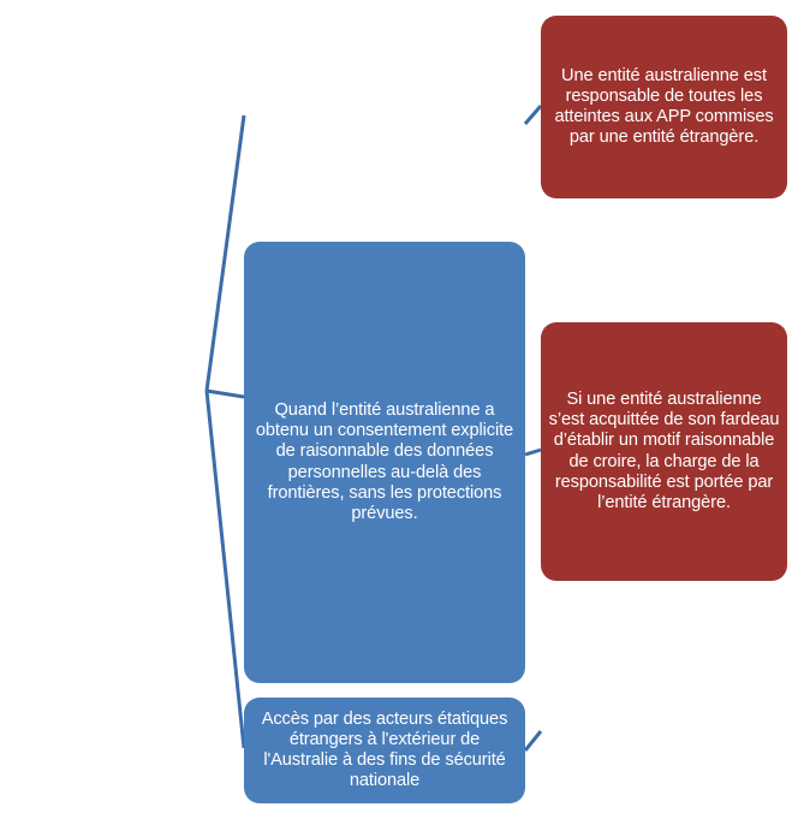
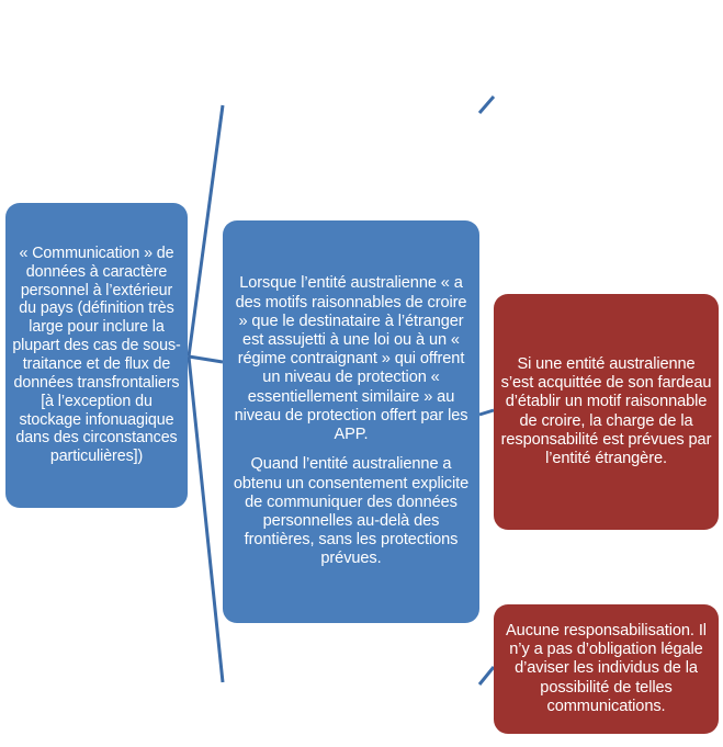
+ « Communication » de données à caractère personnel à l’extérieur du pays (définition très large pour inclure la plupart des cas de sous-traitance et de flux de données transfrontaliers [à l’exception du stockage infonuagique dans des circonstances particulières])
+ Lorsque l’entité australienne « a des motifs raisonnables de croire » que le destinataire à l’étranger est assujetti à une loi ou à un « régime contraignant » qui offrent un niveau de protection « essentiellement similaire » au niveau de protection offert par les APP.
- Quand l’entité australienne a obtenu un consentement explicite de raisonnable des données personnelles au-delà des frontières, sans les protections prévues.
+ Quand l’entité australienne a obtenu un consentement explicite de communiquer des données personnelles au-delà des frontières, sans les protections prévues.
- Accès par des acteurs étatiques étrangers à l'extérieur de l'Australie à des fins de sécurité nationale
- Une entité australienne est responsable de toutes les atteintes aux APP commises par une entité étrangère.
- Si une entité australienne s’est acquittée de son fardeau d’établir un motif raisonnable de croire, la charge de la responsabilité est portée par l’entité étrangère.
+ Si une entité australienne s’est acquittée de son fardeau d’établir un motif raisonnable de croire, la charge de la responsabilité est prévues par l’entité étrangère.
+ Aucune responsabilisation. Il n’y a pas d’obligation légale d’aviser les individus de la possibilité de telles communications.
